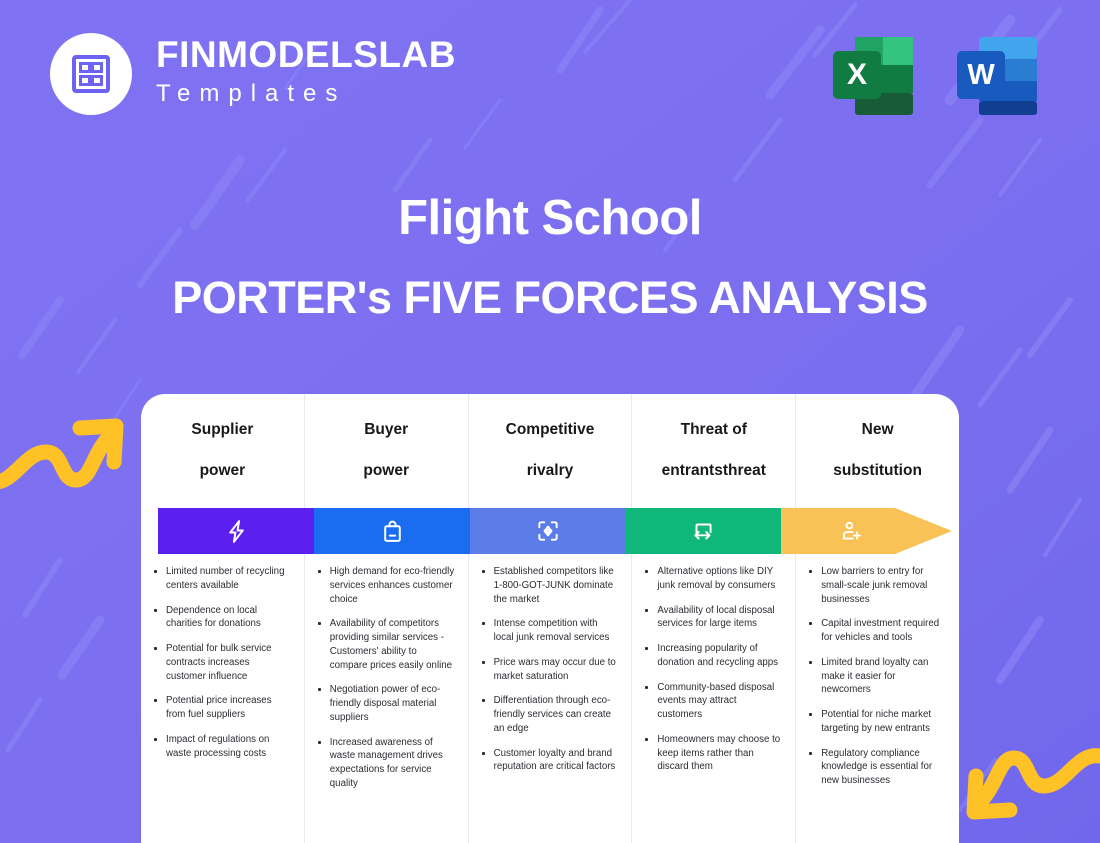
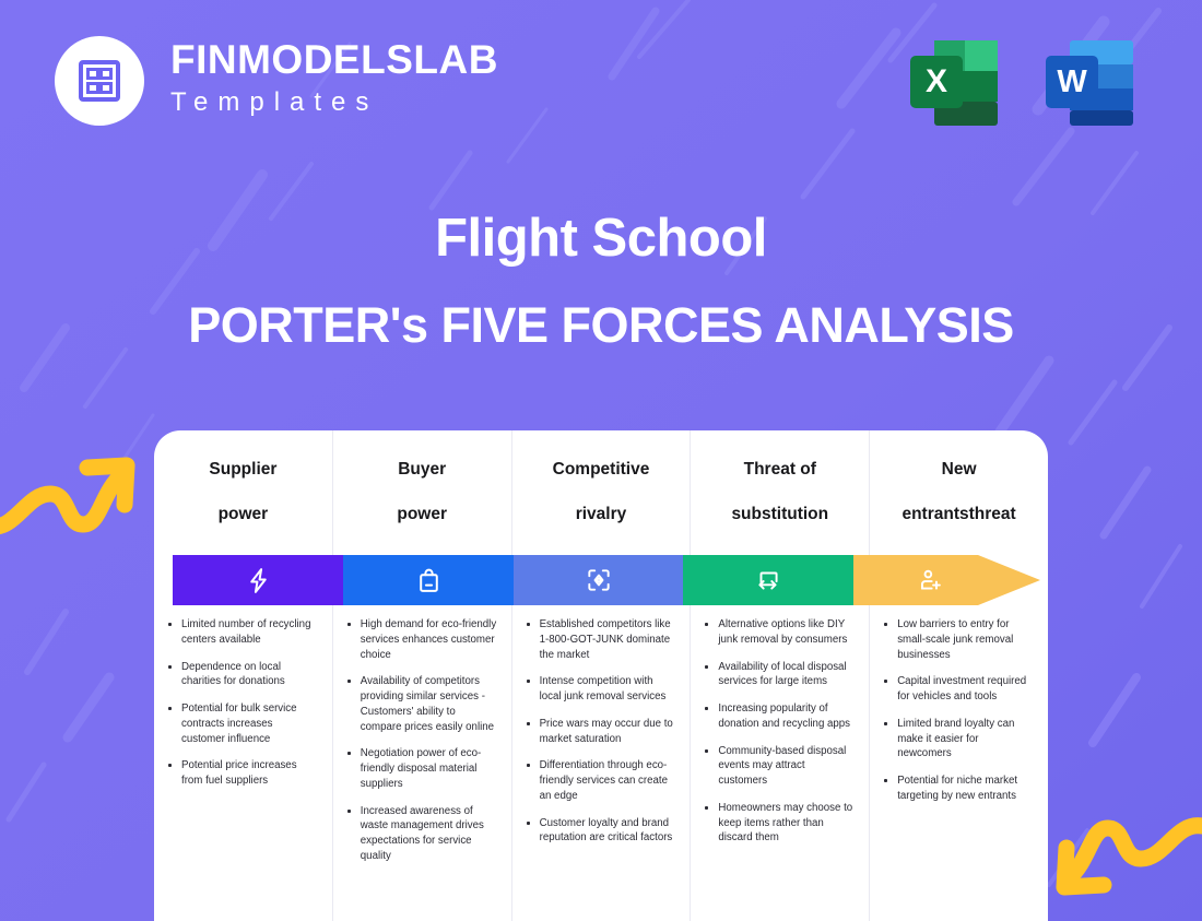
  FINMODELSLAB
  Templates
  X
  W
  Flight School
  PORTER's FIVE FORCES ANALYSIS
  Supplier
  power
  Buyer
  power
  Competitive
  rivalry
  Threat of
- entrantsthreat
+ substitution
  New
- substitution
+ entrantsthreat
  Limited number of recycling centers available
  Dependence on local charities for donations
  Potential for bulk service contracts increases customer influence
  Potential price increases from fuel suppliers
- Impact of regulations on waste processing costs
  High demand for eco-friendly services enhances customer choice
  Availability of competitors providing similar services - Customers' ability to compare prices easily online
  Negotiation power of eco-friendly disposal material suppliers
  Increased awareness of waste management drives expectations for service quality
  Established competitors like 1-800-GOT-JUNK dominate the market
  Intense competition with local junk removal services
  Price wars may occur due to market saturation
  Differentiation through eco-friendly services can create an edge
  Customer loyalty and brand reputation are critical factors
  Alternative options like DIY junk removal by consumers
  Availability of local disposal services for large items
  Increasing popularity of donation and recycling apps
  Community-based disposal events may attract customers
  Homeowners may choose to keep items rather than discard them
  Low barriers to entry for small-scale junk removal businesses
  Capital investment required for vehicles and tools
  Limited brand loyalty can make it easier for newcomers
  Potential for niche market targeting by new entrants
- Regulatory compliance knowledge is essential for new businesses
